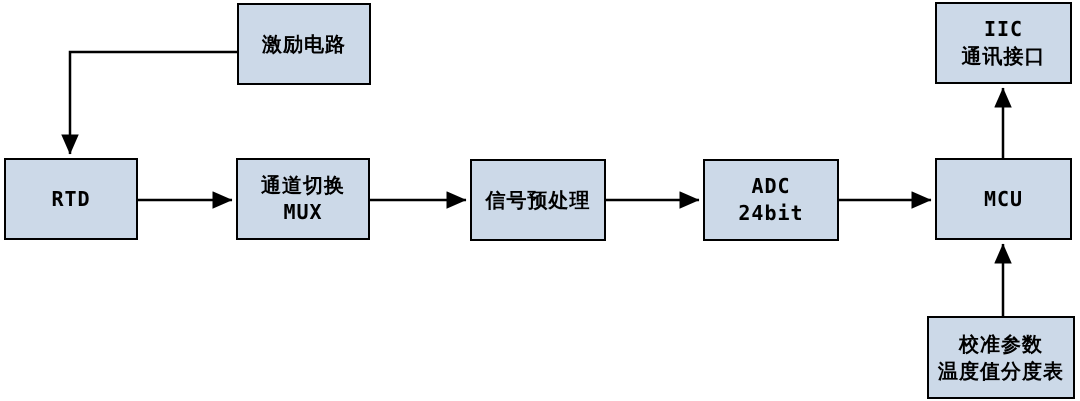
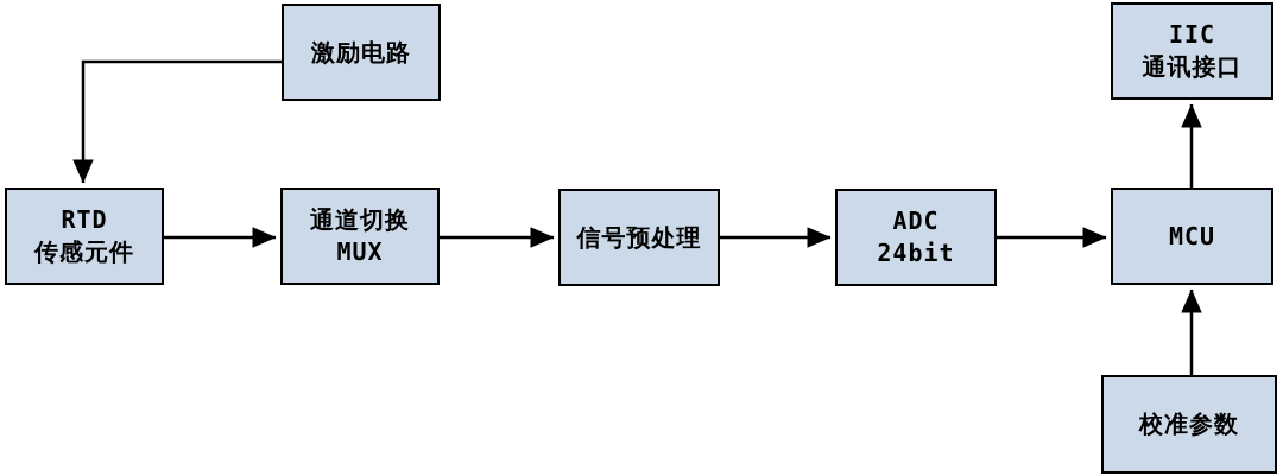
  激励电路
  RTD
+ 传感元件
  通道切换
  MUX
  信号预处理
  ADC
  24bit
  MCU
  IIC
  通讯接口
  校准参数
- 温度值分度表
